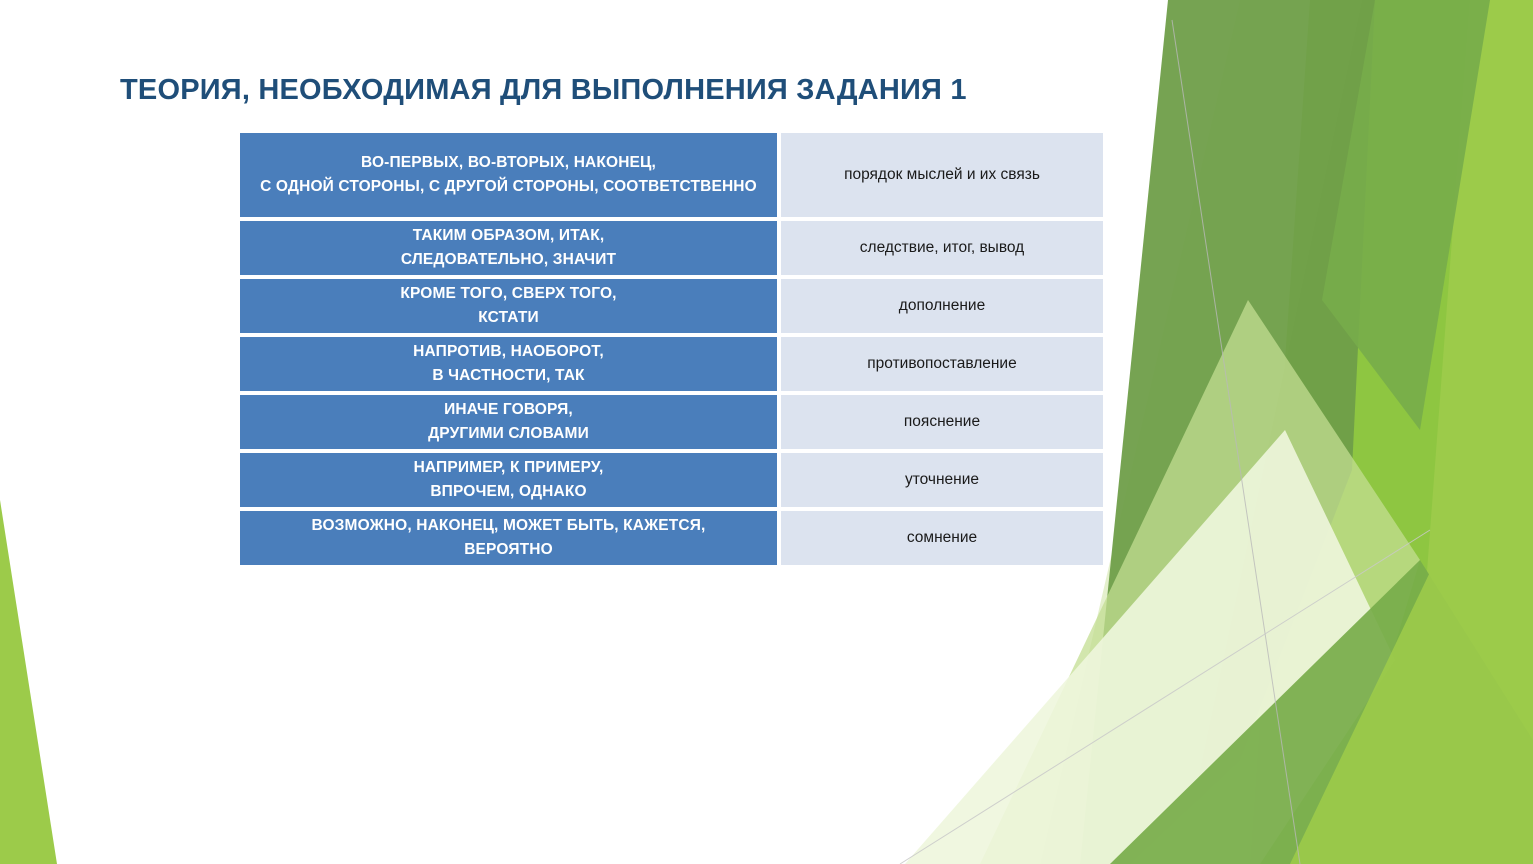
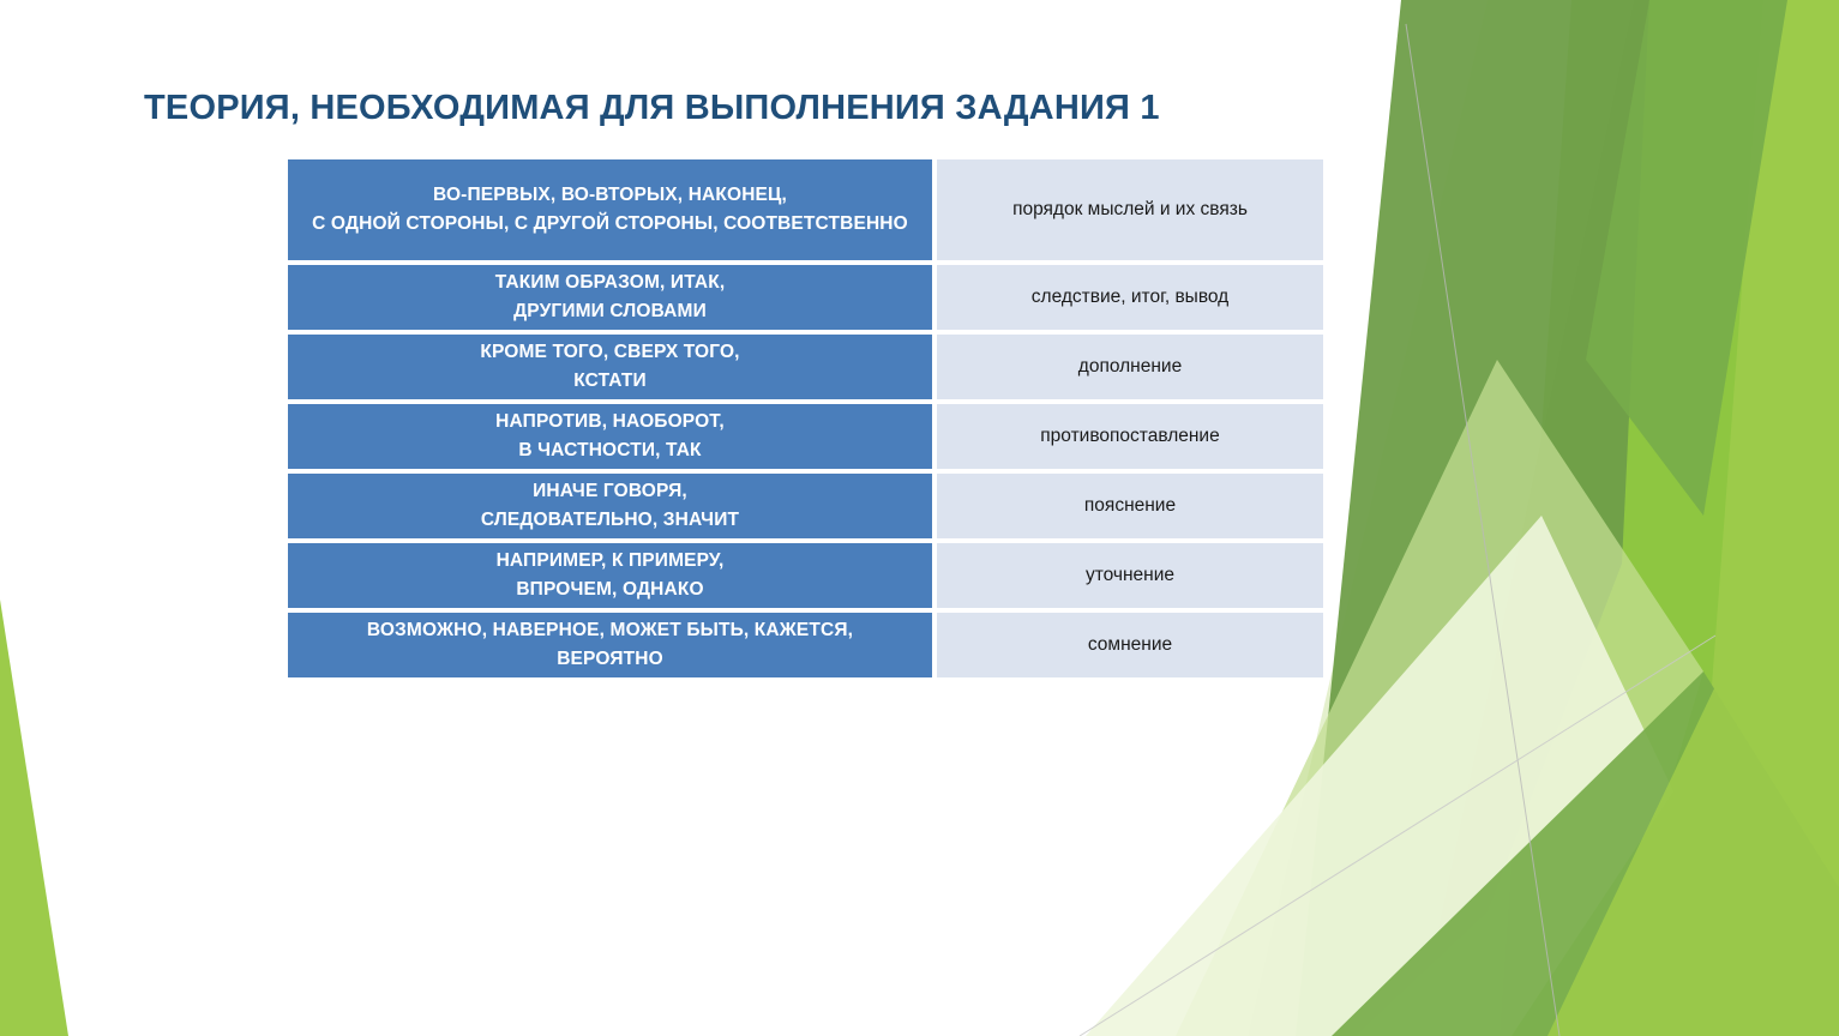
  ТЕОРИЯ, НЕОБХОДИМАЯ ДЛЯ ВЫПОЛНЕНИЯ ЗАДАНИЯ 1
  ВО-ПЕРВЫХ, ВО-ВТОРЫХ, НАКОНЕЦ,С ОДНОЙ СТОРОНЫ, С ДРУГОЙ СТОРОНЫ, СООТВЕТСТВЕННО	порядок мыслей и их связь
- ТАКИМ ОБРАЗОМ, ИТАК,СЛЕДОВАТЕЛЬНО, ЗНАЧИТ	следствие, итог, вывод
+ ТАКИМ ОБРАЗОМ, ИТАК,ДРУГИМИ СЛОВАМИ	следствие, итог, вывод
  КРОМЕ ТОГО, СВЕРХ ТОГО,КСТАТИ	дополнение
  НАПРОТИВ, НАОБОРОТ,В ЧАСТНОСТИ, ТАК	противопоставление
- ИНАЧЕ ГОВОРЯ,ДРУГИМИ СЛОВАМИ	пояснение
+ ИНАЧЕ ГОВОРЯ,СЛЕДОВАТЕЛЬНО, ЗНАЧИТ	пояснение
  НАПРИМЕР, К ПРИМЕРУ,ВПРОЧЕМ, ОДНАКО	уточнение
- ВОЗМОЖНО, НАКОНЕЦ, МОЖЕТ БЫТЬ, КАЖЕТСЯ,ВЕРОЯТНО	сомнение
+ ВОЗМОЖНО, НАВЕРНОЕ, МОЖЕТ БЫТЬ, КАЖЕТСЯ,ВЕРОЯТНО	сомнение
